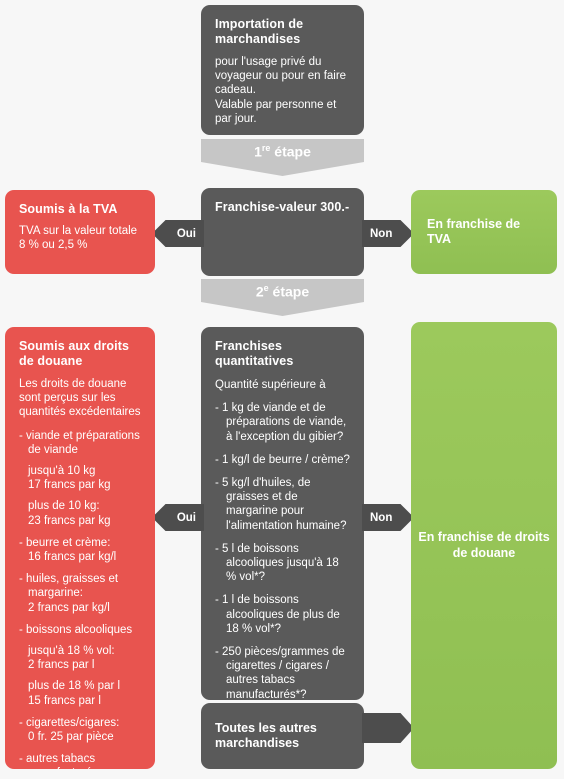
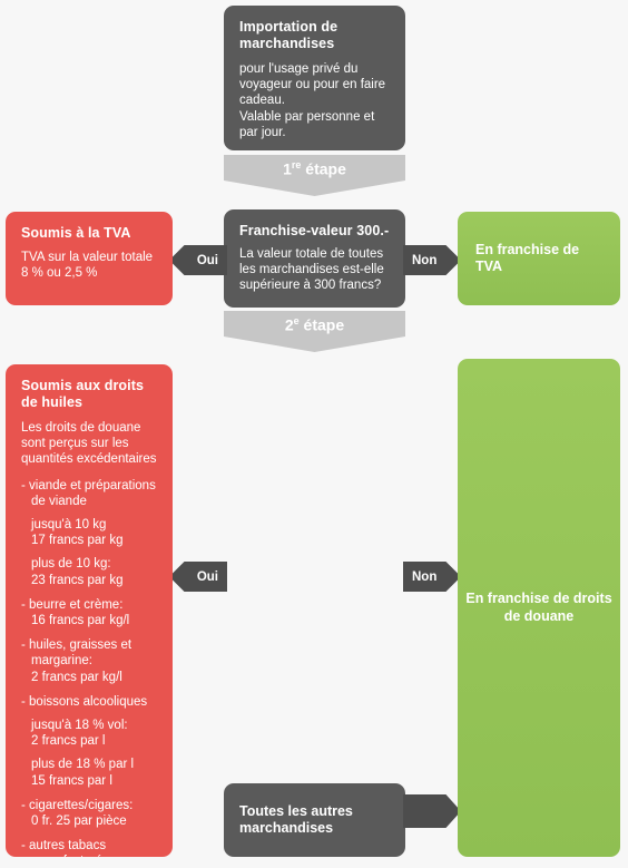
  Importation de marchandises
  pour l'usage privé du voyageur ou pour en faire cadeau.
  Valable par personne et par jour.
  1re étape
  Franchise-valeur 300.-
+ La valeur totale de toutes les marchandises est-elle supérieure à 300 francs?
  Oui
  Non
  Soumis à la TVA
  TVA sur la valeur totale
  8 % ou 2,5 %
  En franchise de TVA
  2e étape
- Franchises quantitatives
- Quantité supérieure à
- - 1 kg de viande et de préparations de viande, à l'exception du gibier?
- - 1 kg/l de beurre / crème?
- - 5 kg/l d'huiles, de graisses et de margarine pour l'alimentation humaine?
- - 5 l de boissons alcooliques jusqu'à 18 % vol*?
- - 1 l de boissons alcooliques de plus de 18 % vol*?
- - 250 pièces/grammes de cigarettes / cigares / autres tabacs manufacturés*?
  Oui
  Non
  Toutes les autres marchandises
- Soumis aux droits de douane
+ Soumis aux droits de huiles
  Les droits de douane sont perçus sur les quantités excédentaires
  - viande et préparations de viande
  jusqu'à 10 kg
  17 francs par kg
  plus de 10 kg:
  23 francs par kg
  - beurre et crème:
  16 francs par kg/l
  - huiles, graisses et margarine:
  2 francs par kg/l
  - boissons alcooliques
  jusqu'à 18 % vol:
  2 francs par l
  plus de 18 % par l
  15 francs par l
  - cigarettes/cigares:
  0 fr. 25 par pièce
  En franchise de droits de douane
